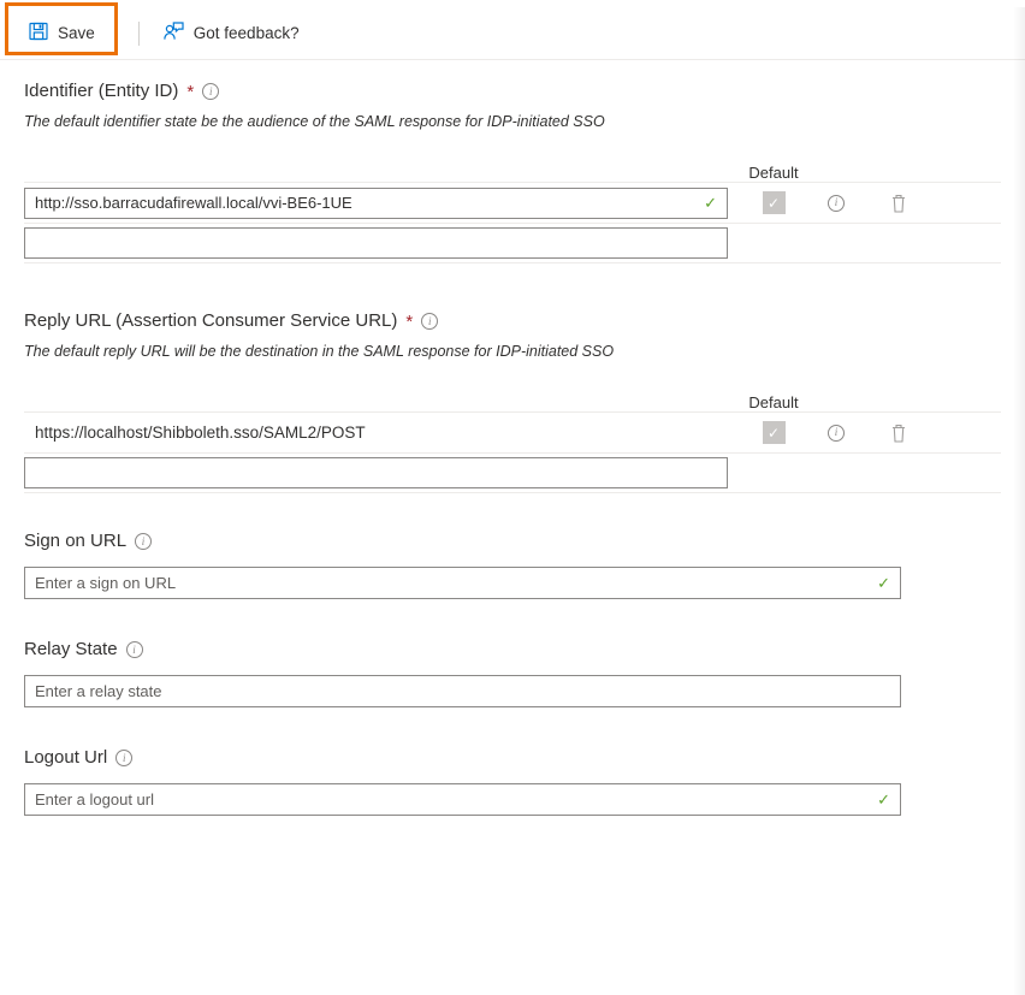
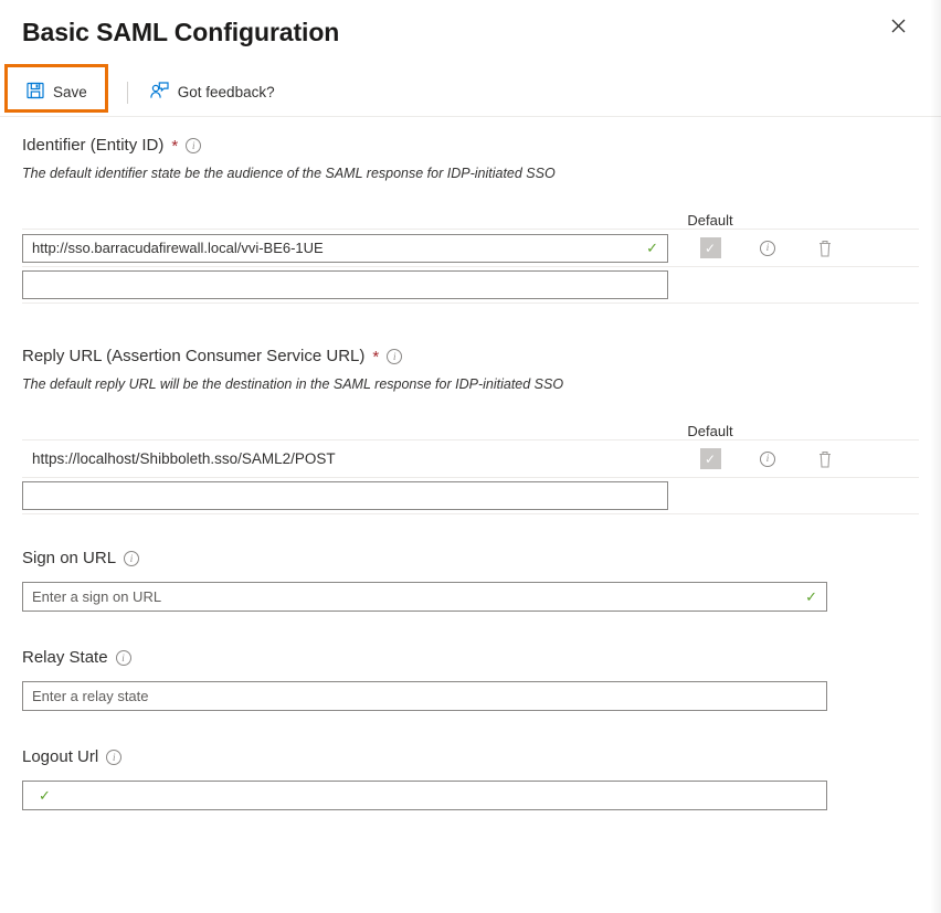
+ Basic SAML Configuration
  Save
  Got feedback?
  Identifier (Entity ID)
  *
  i
  The default identifier state be the audience of the SAML response for IDP-initiated SSO
  Default
  http://sso.barracudafirewall.local/vvi-BE6-1UE
  ✓
  ✓
  i
  Reply URL (Assertion Consumer Service URL)
  *
  i
  The default reply URL will be the destination in the SAML response for IDP-initiated SSO
  Default
  https://localhost/Shibboleth.sso/SAML2/POST
  ✓
  i
  Sign on URL
  i
  Enter a sign on URL
  ✓
  Relay State
  i
  Enter a relay state
  Logout Url
  i
- Enter a logout url
  ✓
